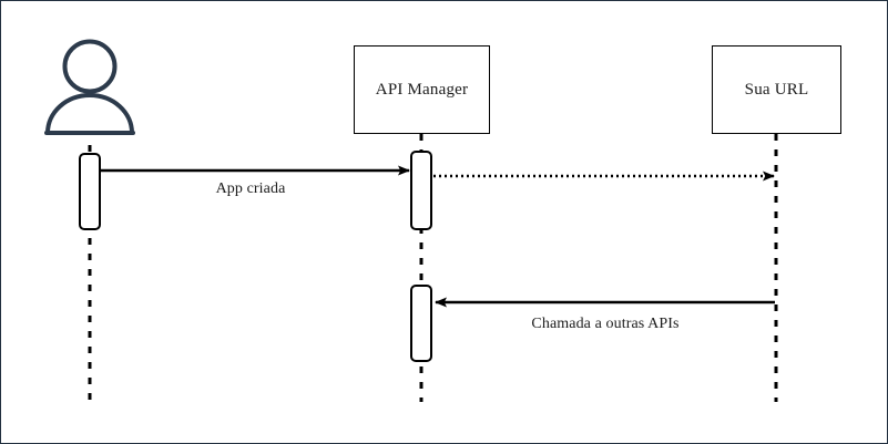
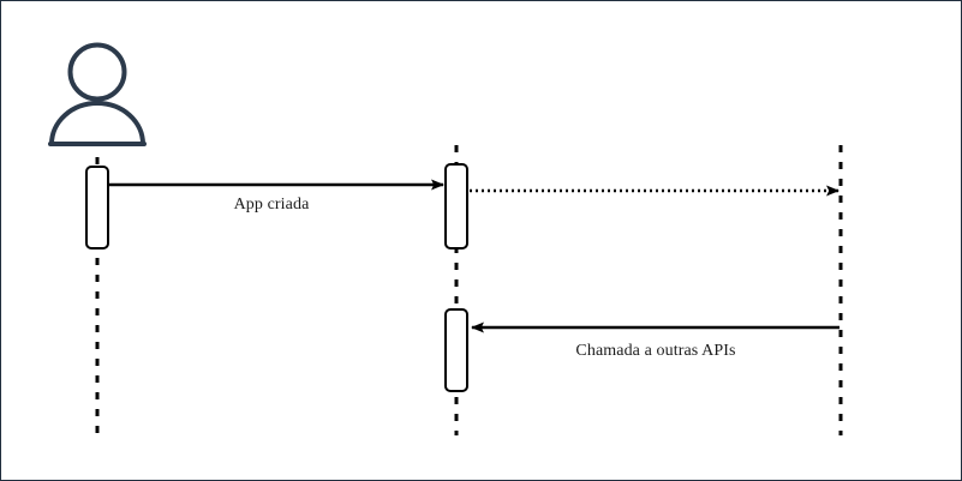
- API Manager
- Sua URL
  App criada
  Chamada a outras APIs
